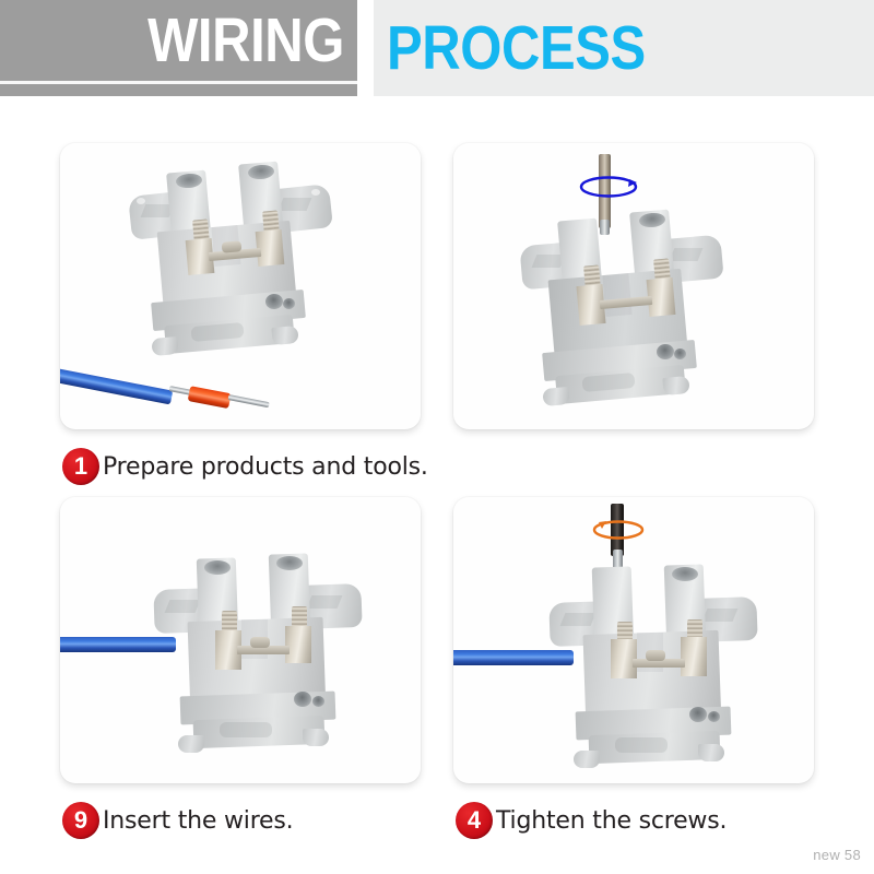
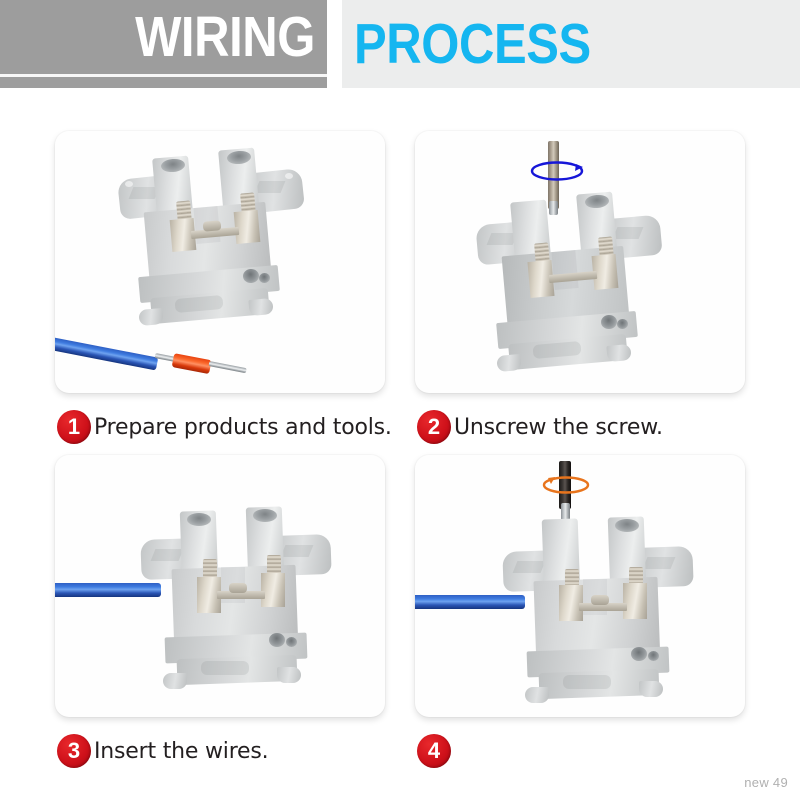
  WIRING
  PROCESS
  1
  Prepare products and tools.
+ 2
+ Unscrew the screw.
- 9
+ 3
  Insert the wires.
  4
- Tighten the screws.
- new 58
+ new 49
